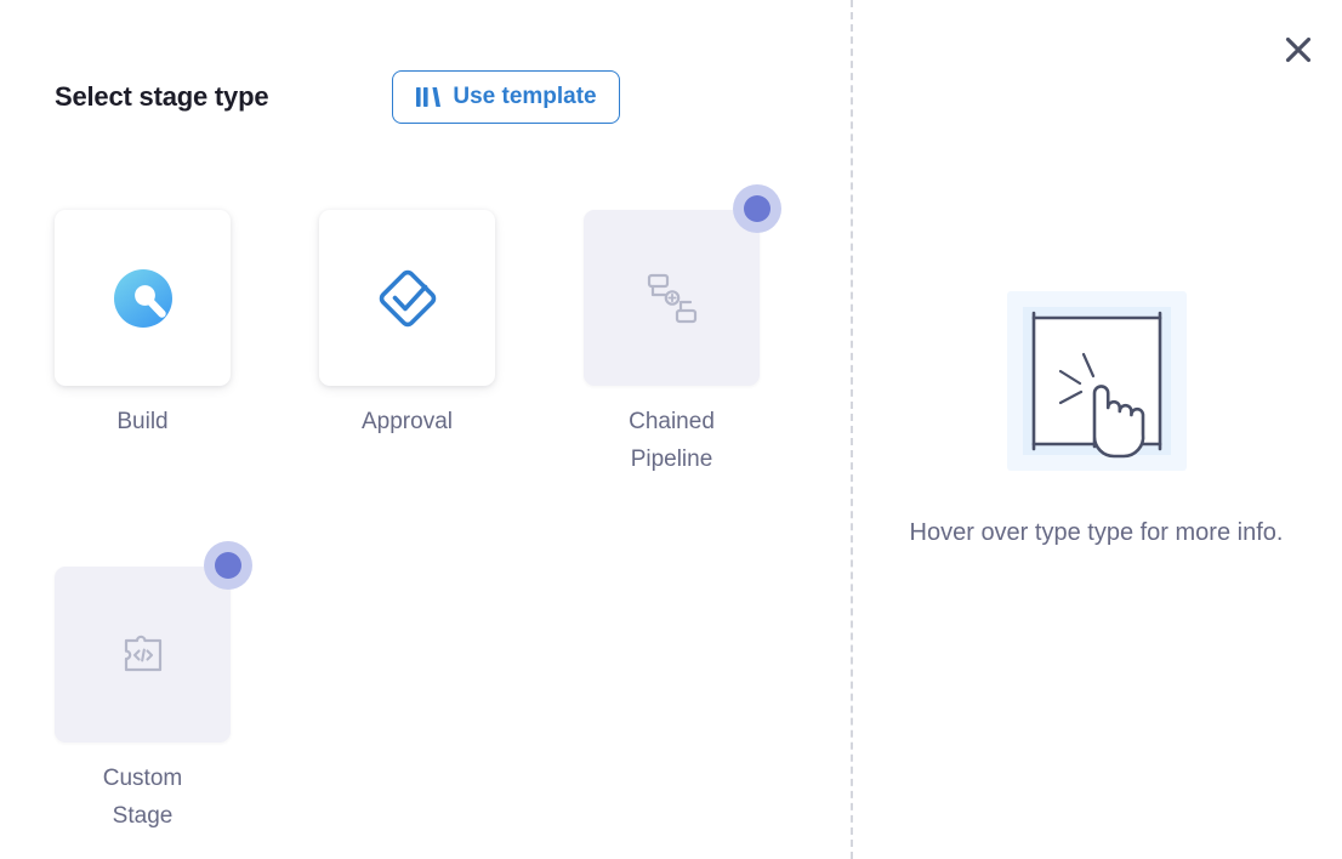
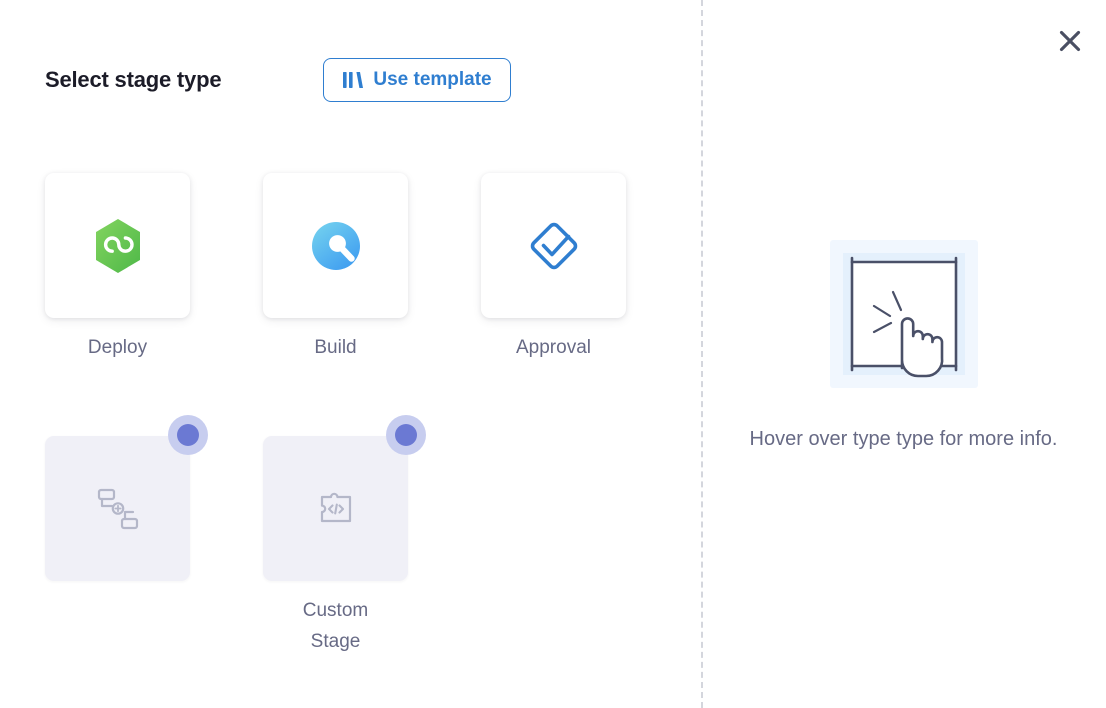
  Select stage type
  Use template
+ Deploy
  Build
  Approval
- Chained
- Pipeline
  Custom
  Stage
  Hover over type type for more info.
